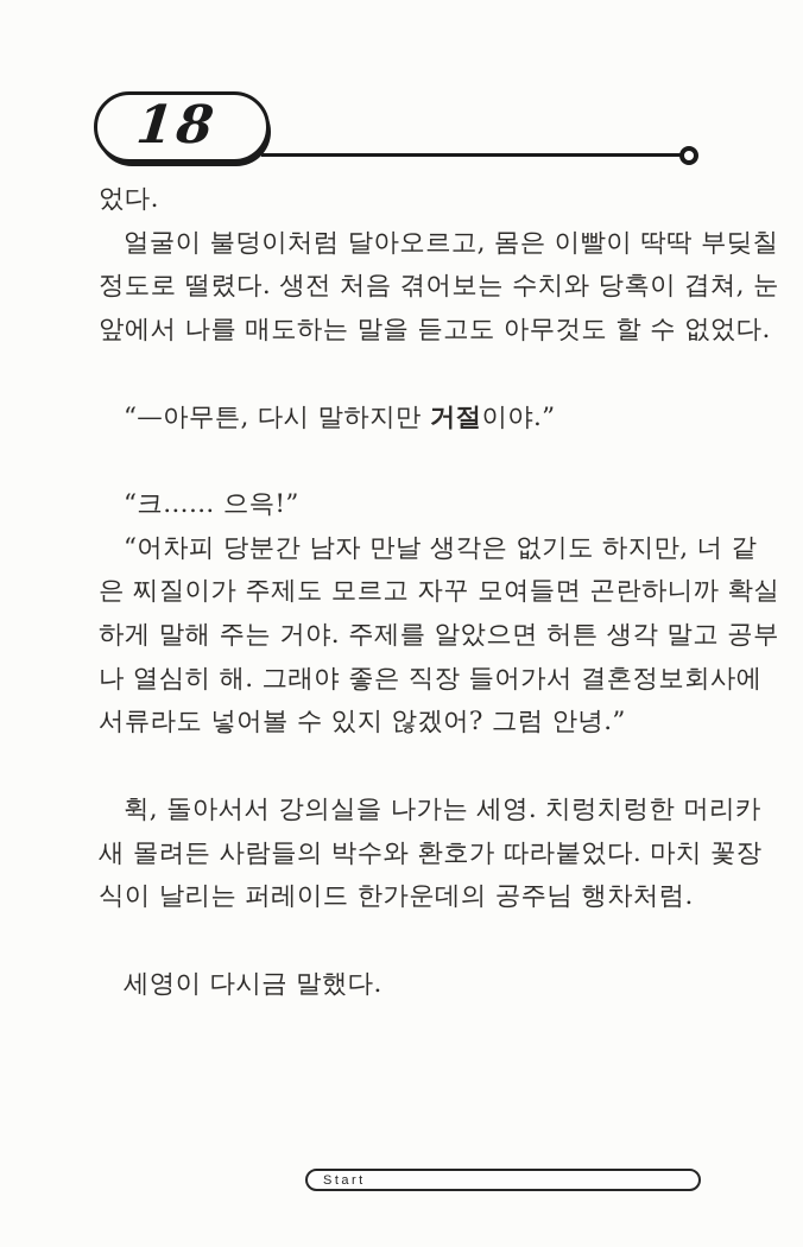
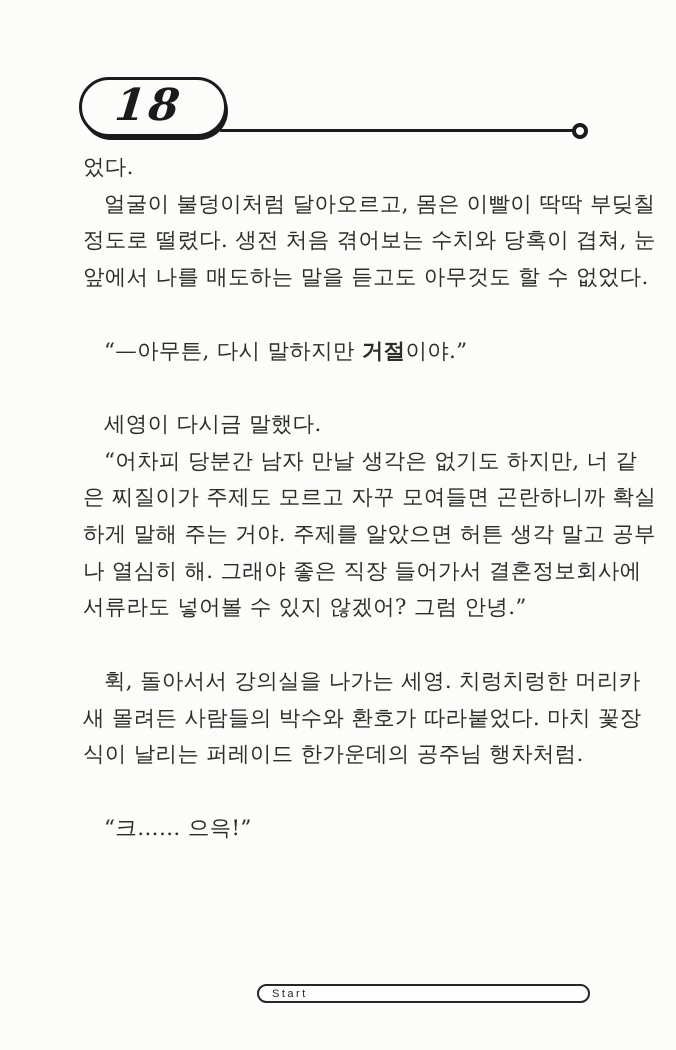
  었다.
  얼굴이 불덩이처럼 달아오르고, 몸은 이빨이 딱딱 부딪칠
  정도로 떨렸다. 생전 처음 겪어보는 수치와 당혹이 겹쳐, 눈
  앞에서 나를 매도하는 말을 듣고도 아무것도 할 수 없었다.
  “—아무튼, 다시 말하지만 거절이야.”
- “크…… 으윽!”
+ 세영이 다시금 말했다.
  “어차피 당분간 남자 만날 생각은 없기도 하지만, 너 같
  은 찌질이가 주제도 모르고 자꾸 모여들면 곤란하니까 확실
  하게 말해 주는 거야. 주제를 알았으면 허튼 생각 말고 공부
  나 열심히 해. 그래야 좋은 직장 들어가서 결혼정보회사에
  서류라도 넣어볼 수 있지 않겠어? 그럼 안녕.”
  휙, 돌아서서 강의실을 나가는 세영. 치렁치렁한 머리카
  새 몰려든 사람들의 박수와 환호가 따라붙었다. 마치 꽃장
  식이 날리는 퍼레이드 한가운데의 공주님 행차처럼.
- 세영이 다시금 말했다.
+ “크…… 으윽!”
  Start
